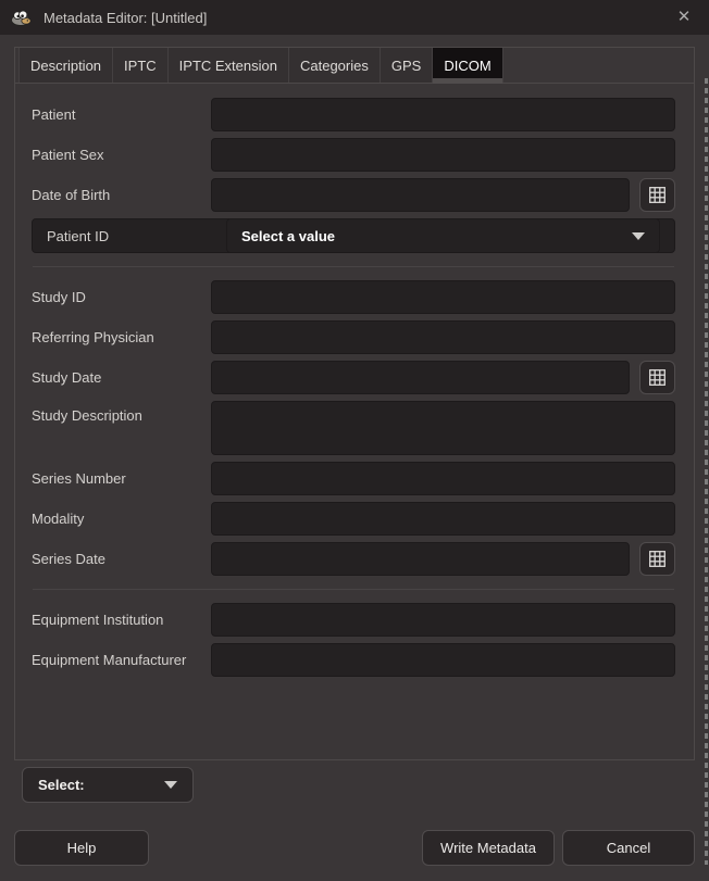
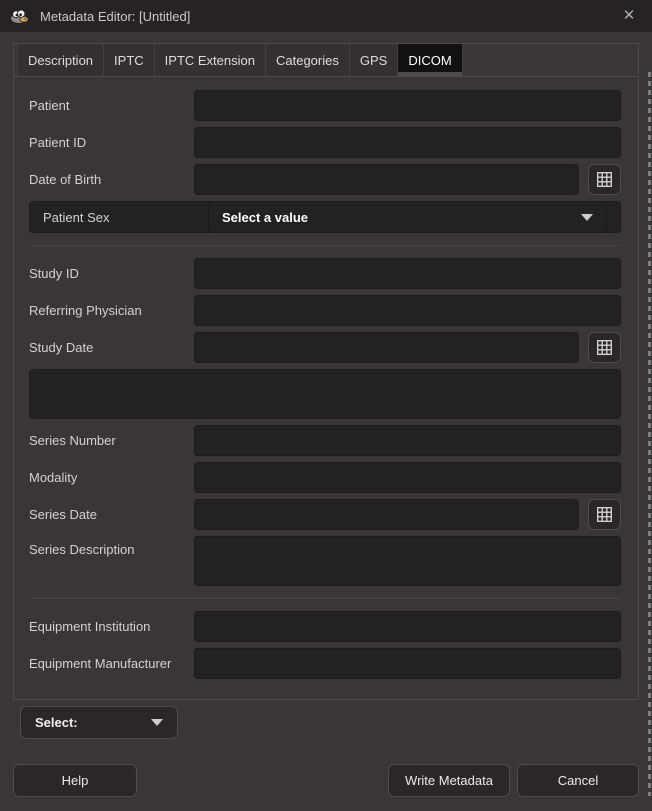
  Metadata Editor: [Untitled]
  ✕
  Description
  IPTC
  IPTC Extension
  Categories
  GPS
  DICOM
  Patient
- Patient Sex
+ Patient ID
  Date of Birth
- Patient ID
+ Patient Sex
  Select a value
  Study ID
  Referring Physician
  Study Date
- Study Description
  Series Number
  Modality
  Series Date
+ Series Description
  Equipment Institution
  Equipment Manufacturer
  Select:
  Help
  Write Metadata
  Cancel
